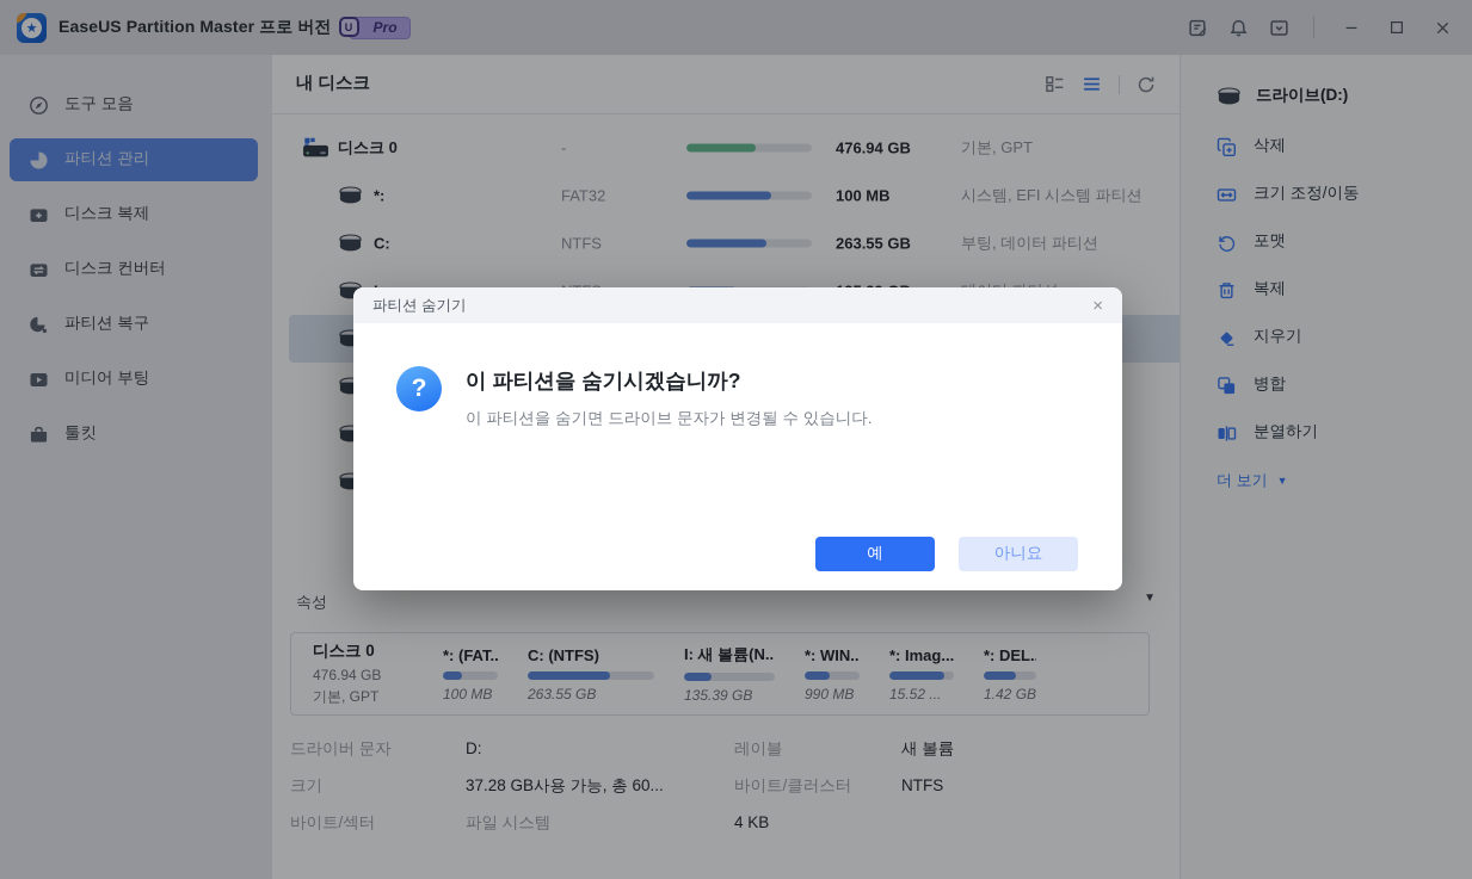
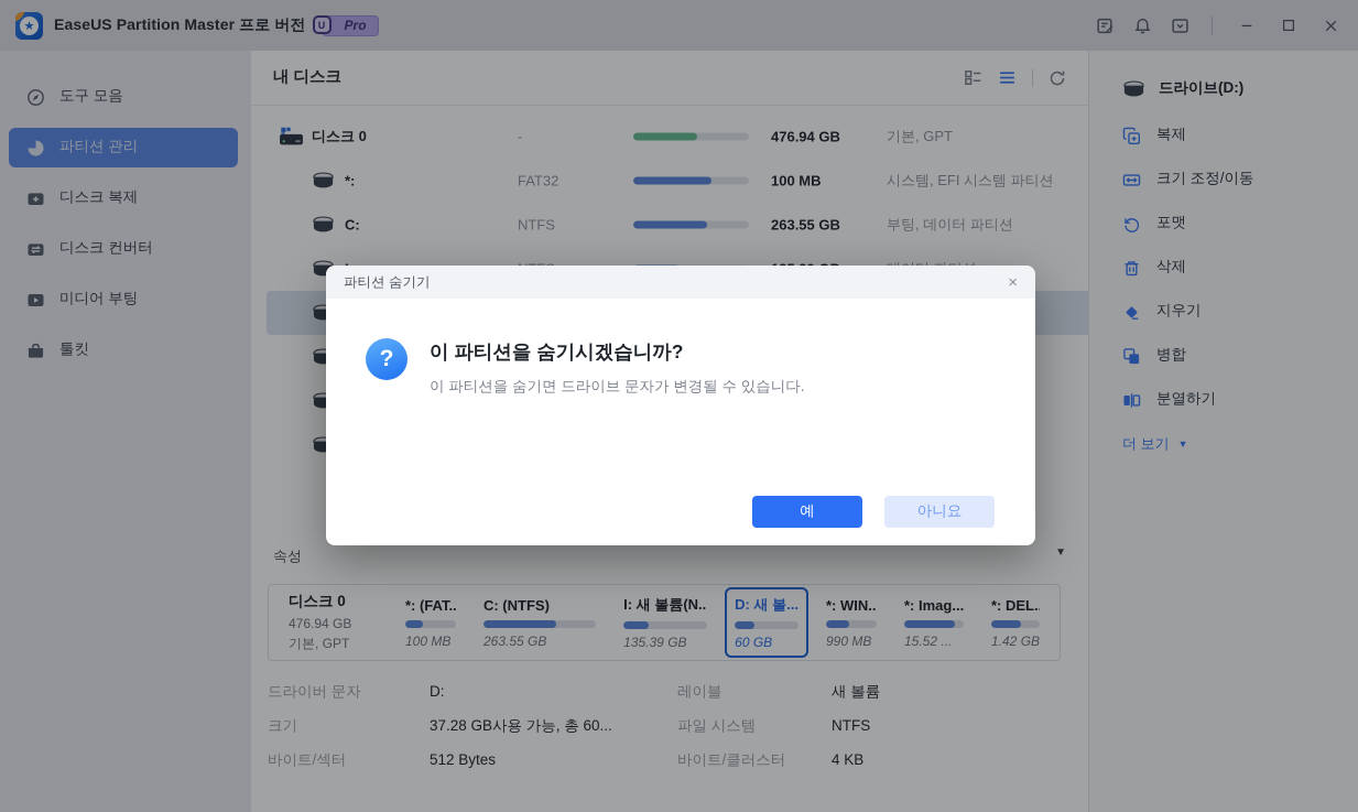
  ★
  EaseUS Partition Master 프로 버전
  Pro
  U
  도구 모음
  파티션 관리
  디스크 복제
  디스크 컨버터
- 파티션 복구
  미디어 부팅
  툴킷
  내 디스크
  디스크 0
  -
  476.94 GB
  기본, GPT
  *:
  FAT32
  100 MB
  시스템, EFI 시스템 파티션
  C:
  NTFS
  263.55 GB
  부팅, 데이터 파티션
  속성
  ▼
  디스크 0
  476.94 GB
  기본, GPT
  *: (FAT..
  100 MB
  C: (NTFS)
  263.55 GB
  I: 새 볼륨(N..
  135.39 GB
+ D: 새 볼...
+ 60 GB
  *: WIN..
  990 MB
  *: Imag...
  15.52 ...
  *: DEL.
  1.42 GB
  드라이버 문자
  D:
  레이블
  새 볼륨
  크기
  37.28 GB사용 가능, 총 60...
- 바이트/클러스터
+ 파일 시스템
  NTFS
  바이트/섹터
+ 512 Bytes
- 파일 시스템
+ 바이트/클러스터
  4 KB
  드라이브(D:)
- 삭제
+ 복제
  크기 조정/이동
  포맷
- 복제
+ 삭제
  지우기
  병합
  분열하기
  더 보기
  ▼
  파티션 숨기기
  ×
  ?
  이 파티션을 숨기시겠습니까?
  이 파티션을 숨기면 드라이브 문자가 변경될 수 있습니다.
  예
  아니요
